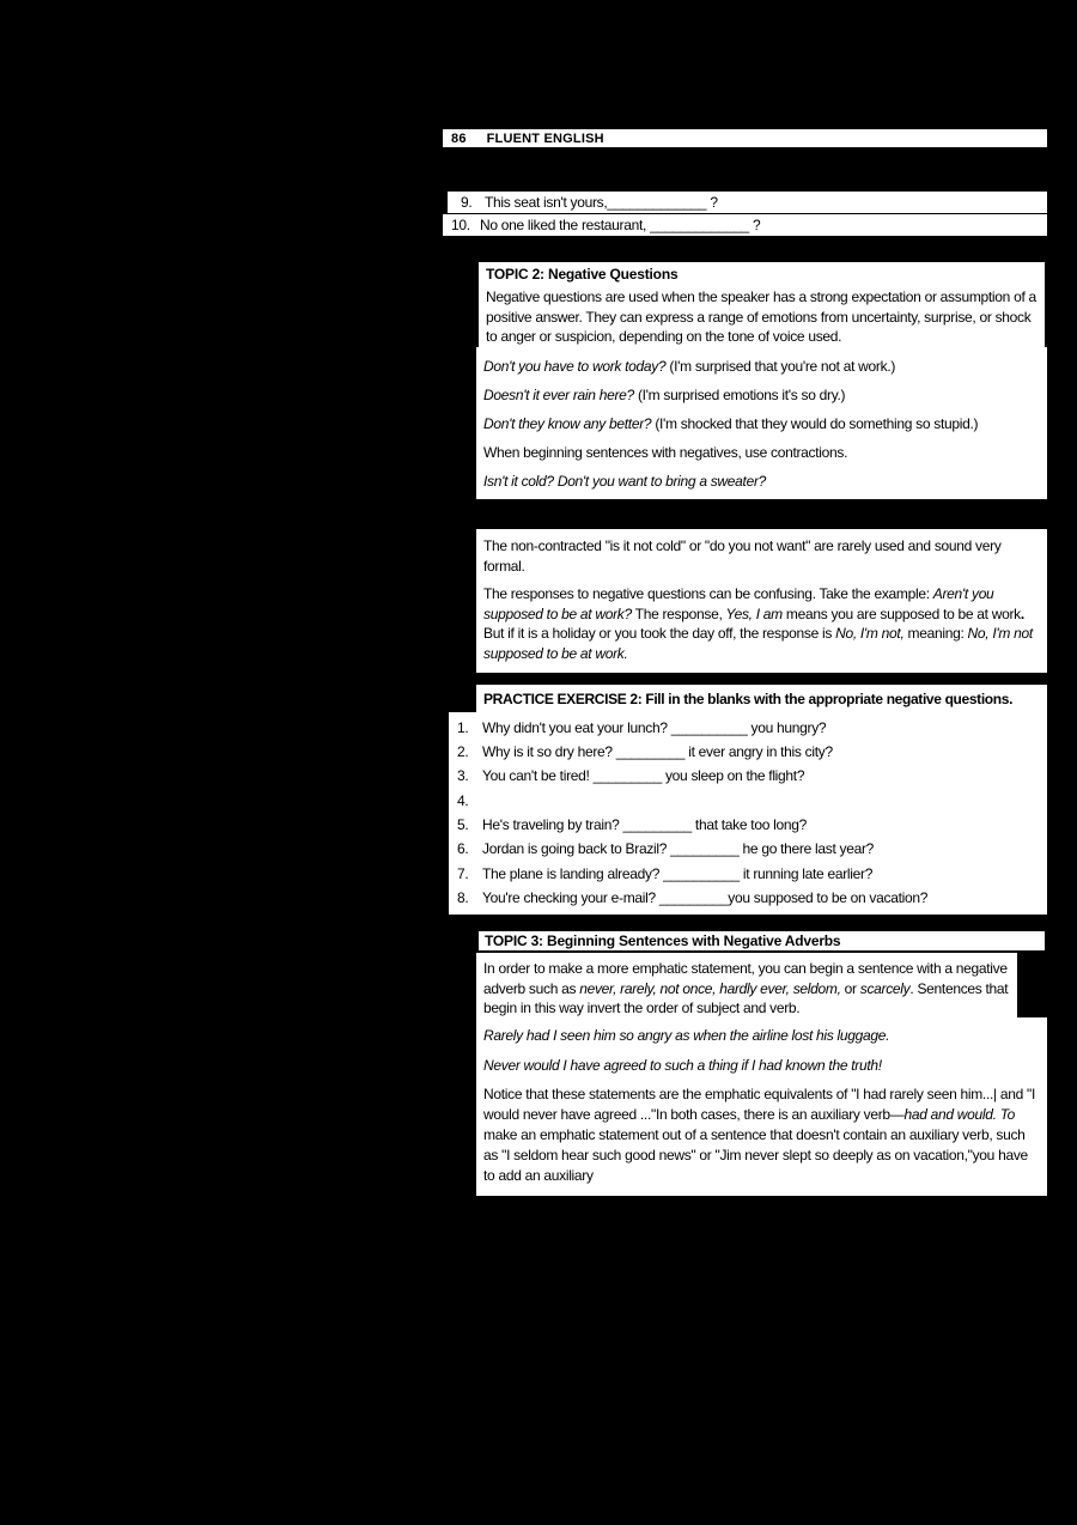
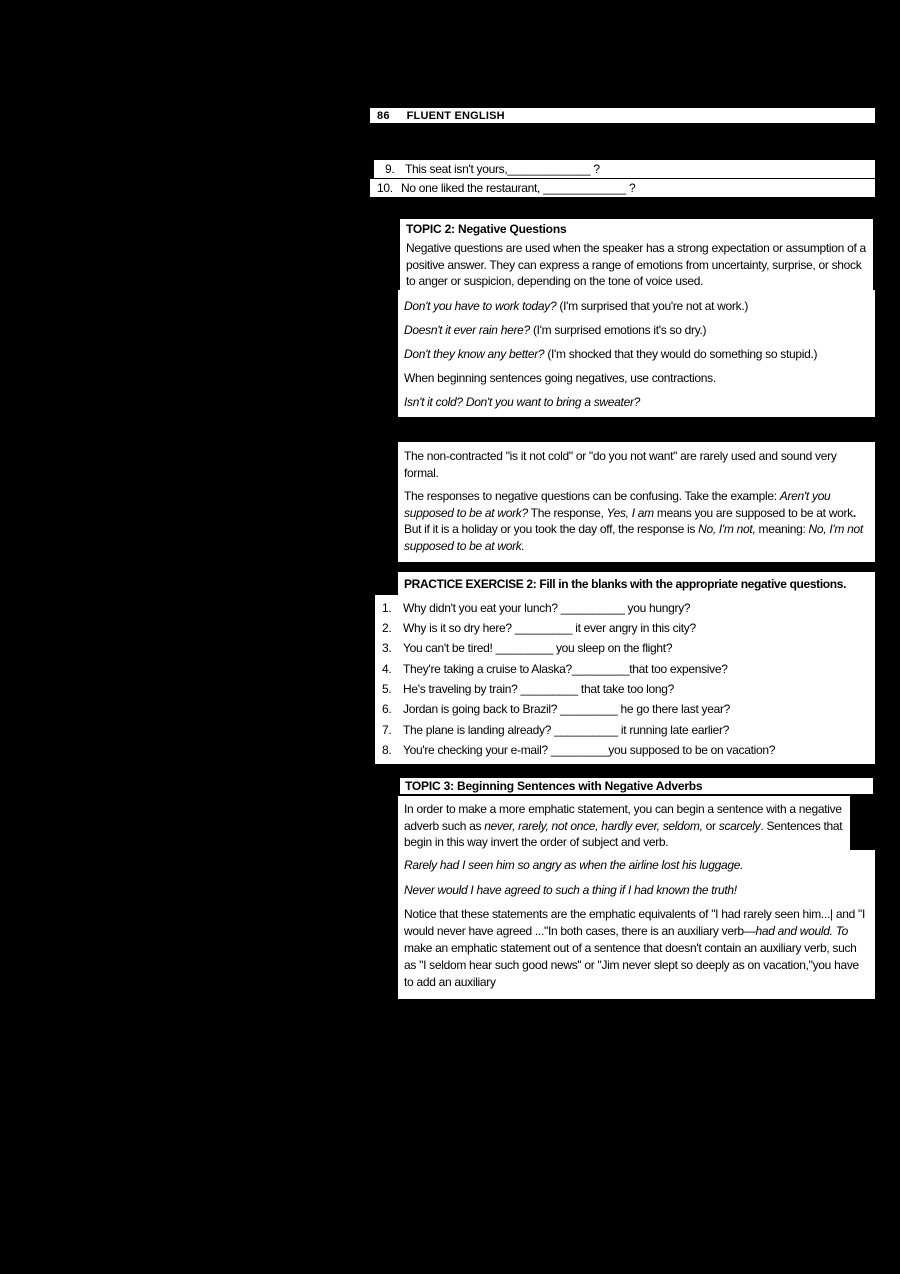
  86
  FLUENT ENGLISH
  9.
  This seat isn't yours,_____________ ?
  10.
  No one liked the restaurant, _____________ ?
  TOPIC 2: Negative Questions
  Negative questions are used when the speaker has a strong expectation or assumption of a positive answer. They can express a range of emotions from uncertainty, surprise, or shock to anger or suspicion, depending on the tone of voice used.
  Don't you have to work today? (I'm surprised that you're not at work.)
  Doesn't it ever rain here? (I'm surprised emotions it's so dry.)
  Don't they know any better? (I'm shocked that they would do something so stupid.)
- When beginning sentences with negatives, use contractions.
+ When beginning sentences going negatives, use contractions.
  Isn't it cold? Don't you want to bring a sweater?
  The non-contracted "is it not cold" or "do you not want" are rarely used and sound very formal.
  The responses to negative questions can be confusing. Take the example: Aren't you supposed to be at work? The response, Yes, I am means you are supposed to be at work. But if it is a holiday or you took the day off, the response is No, I'm not, meaning: No, I'm not supposed to be at work.
  PRACTICE EXERCISE 2: Fill in the blanks with the appropriate negative questions.
  1.
  Why didn't you eat your lunch? __________ you hungry?
  2.
  Why is it so dry here? _________ it ever angry in this city?
  3.
  You can't be tired! _________ you sleep on the flight?
  4.
+ They're taking a cruise to Alaska?_________that too expensive?
  5.
  He's traveling by train? _________ that take too long?
  6.
  Jordan is going back to Brazil? _________ he go there last year?
  7.
  The plane is landing already? __________ it running late earlier?
  8.
  You're checking your e-mail? _________you supposed to be on vacation?
  TOPIC 3: Beginning Sentences with Negative Adverbs
  In order to make a more emphatic statement, you can begin a sentence with a negative adverb such as never, rarely, not once, hardly ever, seldom, or scarcely. Sentences that begin in this way invert the order of subject and verb.
  Rarely had I seen him so angry as when the airline lost his luggage.
  Never would I have agreed to such a thing if I had known the truth!
  Notice that these statements are the emphatic equivalents of "I had rarely seen him...| and "I would never have agreed ..."In both cases, there is an auxiliary verb—had and would. To make an emphatic statement out of a sentence that doesn't contain an auxiliary verb, such as "I seldom hear such good news" or "Jim never slept so deeply as on vacation,"you have to add an auxiliary
